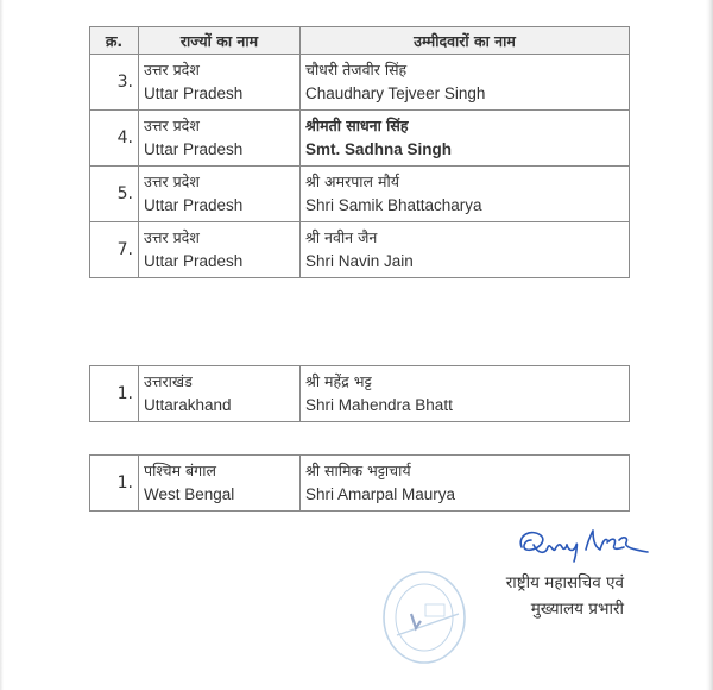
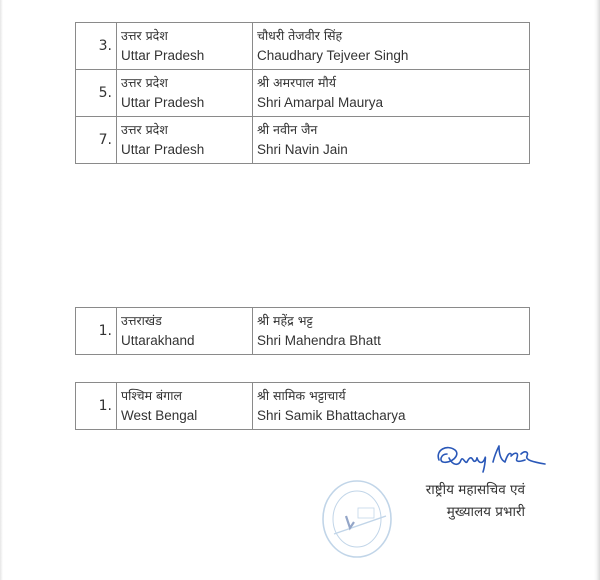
- क्र.	राज्यों का नाम	उम्मीदवारों का नाम
  3.	उत्तर प्रदेश Uttar Pradesh	चौधरी तेजवीर सिंह Chaudhary Tejveer Singh
- 4.	उत्तर प्रदेश Uttar Pradesh	श्रीमती साधना सिंह Smt. Sadhna Singh
- 5.	उत्तर प्रदेश Uttar Pradesh	श्री अमरपाल मौर्य Shri Samik Bhattacharya
+ 5.	उत्तर प्रदेश Uttar Pradesh	श्री अमरपाल मौर्य Shri Amarpal Maurya
  7.	उत्तर प्रदेश Uttar Pradesh	श्री नवीन जैन Shri Navin Jain
  1.	उत्तराखंड Uttarakhand	श्री महेंद्र भट्ट Shri Mahendra Bhatt
- 1.	पश्चिम बंगाल West Bengal	श्री सामिक भट्टाचार्य Shri Amarpal Maurya
+ 1.	पश्चिम बंगाल West Bengal	श्री सामिक भट्टाचार्य Shri Samik Bhattacharya
  राष्ट्रीय महासचिव एवं
  मुख्यालय प्रभारी
